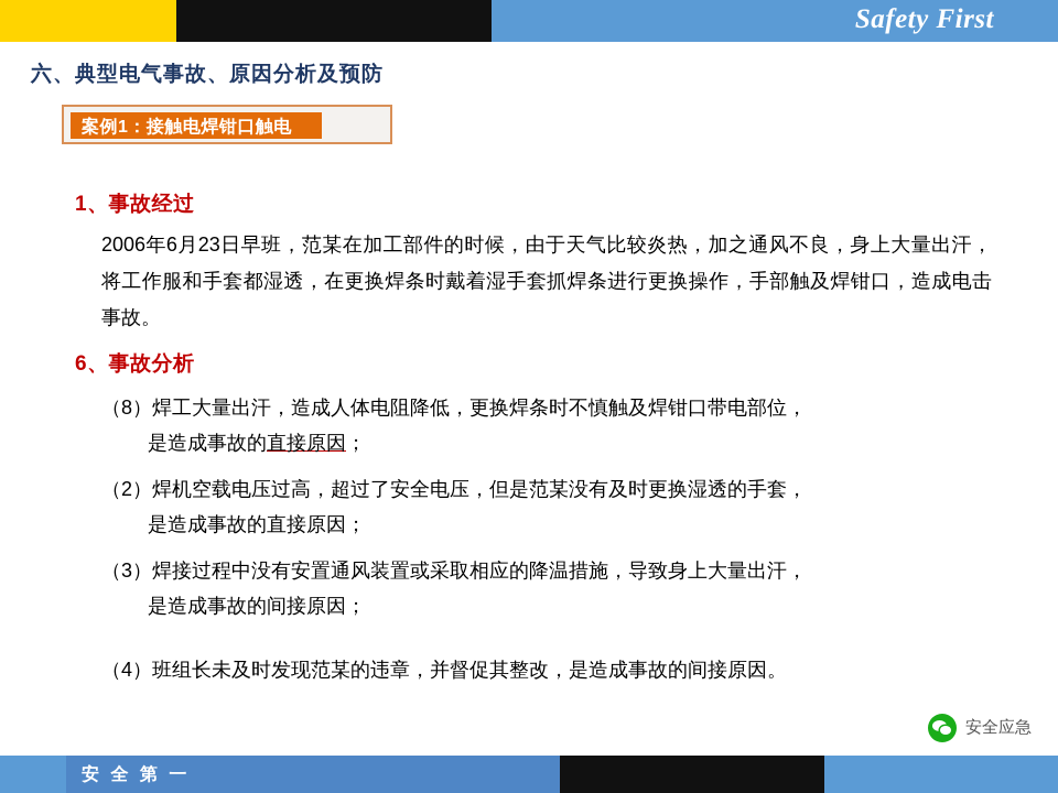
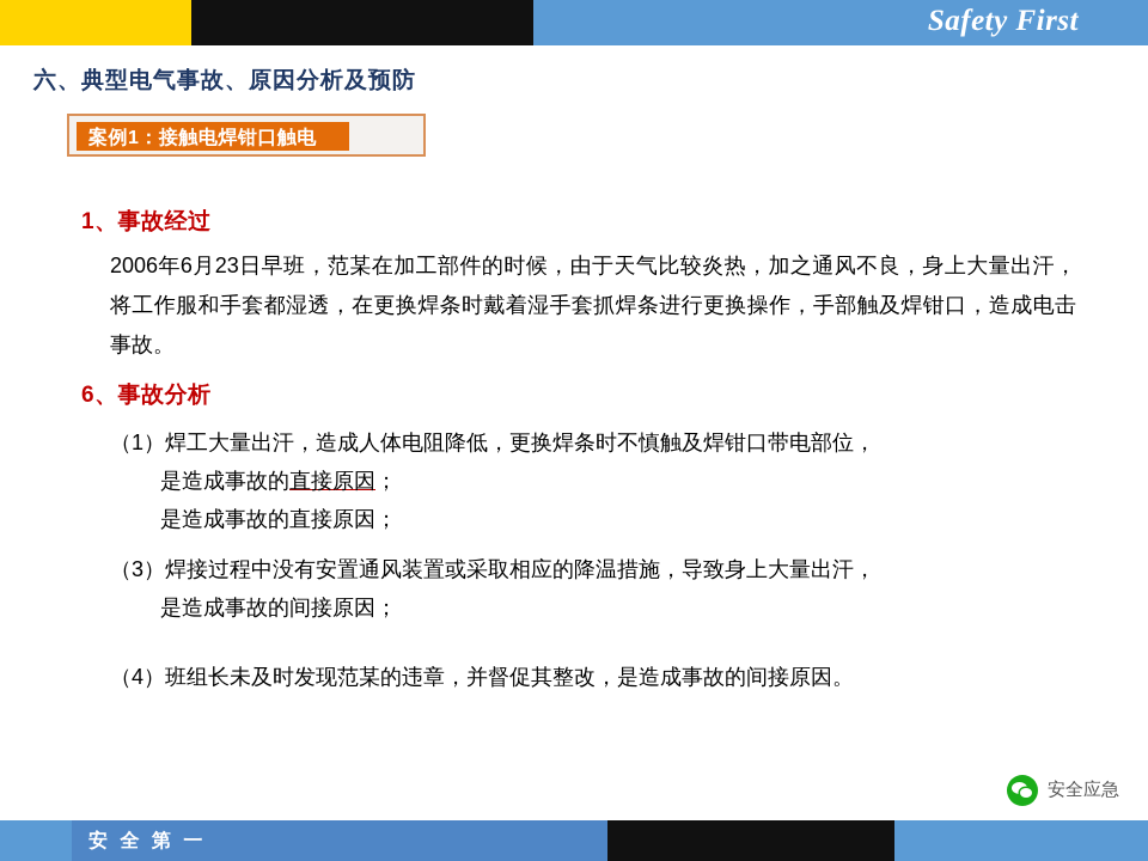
  Safety First
  六、典型电气事故、原因分析及预防
  案例1：接触电焊钳口触电
  1、事故经过
  2006年6月23日早班，范某在加工部件的时候，由于天气比较炎热，加之通风不良，身上大量出汗，将工作服和手套都湿透，在更换焊条时戴着湿手套抓焊条进行更换操作，手部触及焊钳口，造成电击事故。
  6、事故分析
- （8）焊工大量出汗，造成人体电阻降低，更换焊条时不慎触及焊钳口带电部位，
+ （1）焊工大量出汗，造成人体电阻降低，更换焊条时不慎触及焊钳口带电部位，
  是造成事故的直接原因；
- （2）焊机空载电压过高，超过了安全电压，但是范某没有及时更换湿透的手套，
  是造成事故的直接原因；
  （3）焊接过程中没有安置通风装置或采取相应的降温措施，导致身上大量出汗，
  是造成事故的间接原因；
  （4）班组长未及时发现范某的违章，并督促其整改，是造成事故的间接原因。
  安全应急
  安 全 第 一
